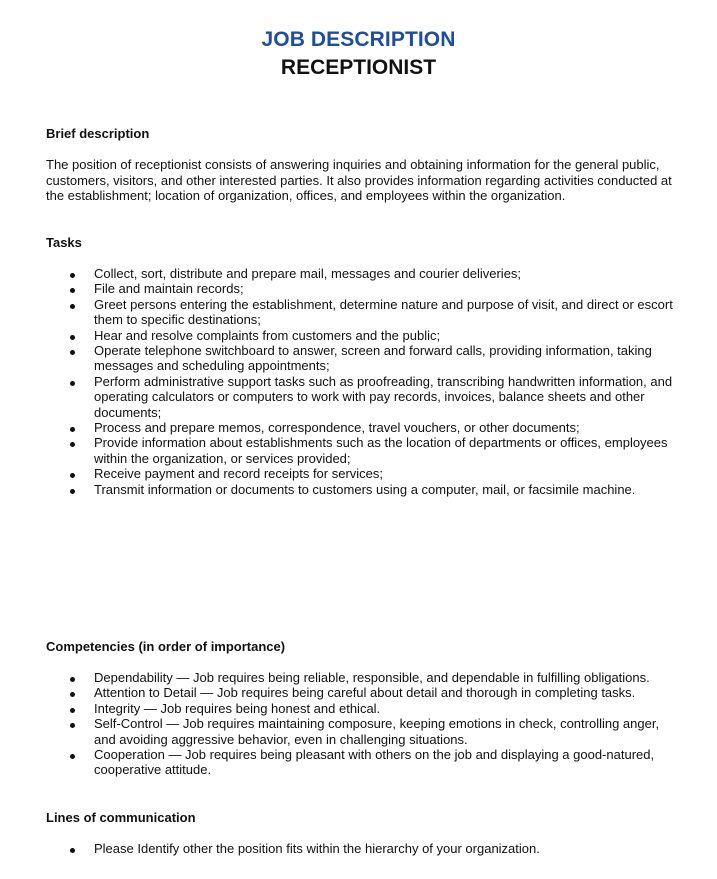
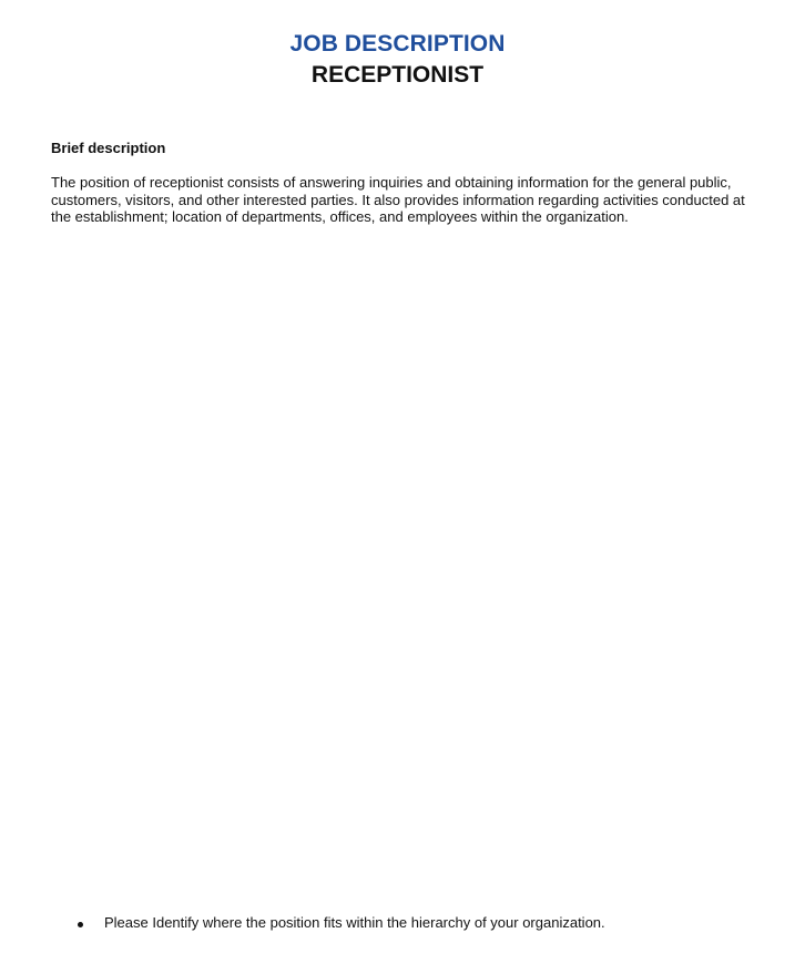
  JOB DESCRIPTION
  RECEPTIONIST
  Brief description
- The position of receptionist consists of answering inquiries and obtaining information for the general public, customers, visitors, and other interested parties. It also provides information regarding activities conducted at the establishment; location of organization, offices, and employees within the organization.
+ The position of receptionist consists of answering inquiries and obtaining information for the general public, customers, visitors, and other interested parties. It also provides information regarding activities conducted at the establishment; location of departments, offices, and employees within the organization.
- Tasks
- Collect, sort, distribute and prepare mail, messages and courier deliveries;
- File and maintain records;
- Greet persons entering the establishment, determine nature and purpose of visit, and direct or escort them to specific destinations;
- Hear and resolve complaints from customers and the public;
- Operate telephone switchboard to answer, screen and forward calls, providing information, taking messages and scheduling appointments;
- Perform administrative support tasks such as proofreading, transcribing handwritten information, and operating calculators or computers to work with pay records, invoices, balance sheets and other documents;
- Process and prepare memos, correspondence, travel vouchers, or other documents;
- Provide information about establishments such as the location of departments or offices, employees within the organization, or services provided;
- Receive payment and record receipts for services;
- Transmit information or documents to customers using a computer, mail, or facsimile machine.
- Competencies (in order of importance)
- Dependability — Job requires being reliable, responsible, and dependable in fulfilling obligations.
- Attention to Detail — Job requires being careful about detail and thorough in completing tasks.
- Integrity — Job requires being honest and ethical.
- Self-Control — Job requires maintaining composure, keeping emotions in check, controlling anger, and avoiding aggressive behavior, even in challenging situations.
- Cooperation — Job requires being pleasant with others on the job and displaying a good-natured, cooperative attitude.
- Lines of communication
- Please Identify other the position fits within the hierarchy of your organization.
+ Please Identify where the position fits within the hierarchy of your organization.
